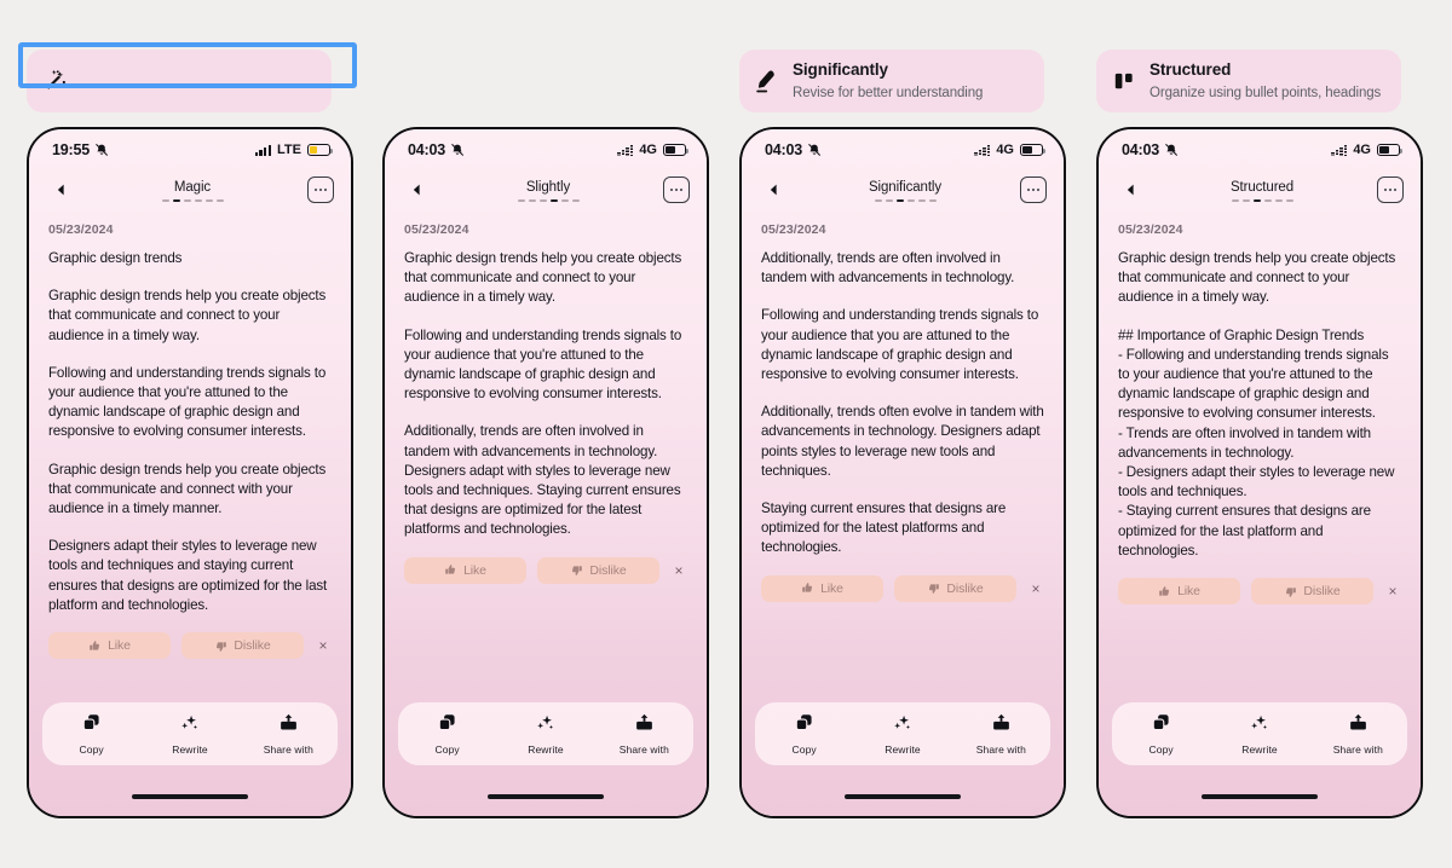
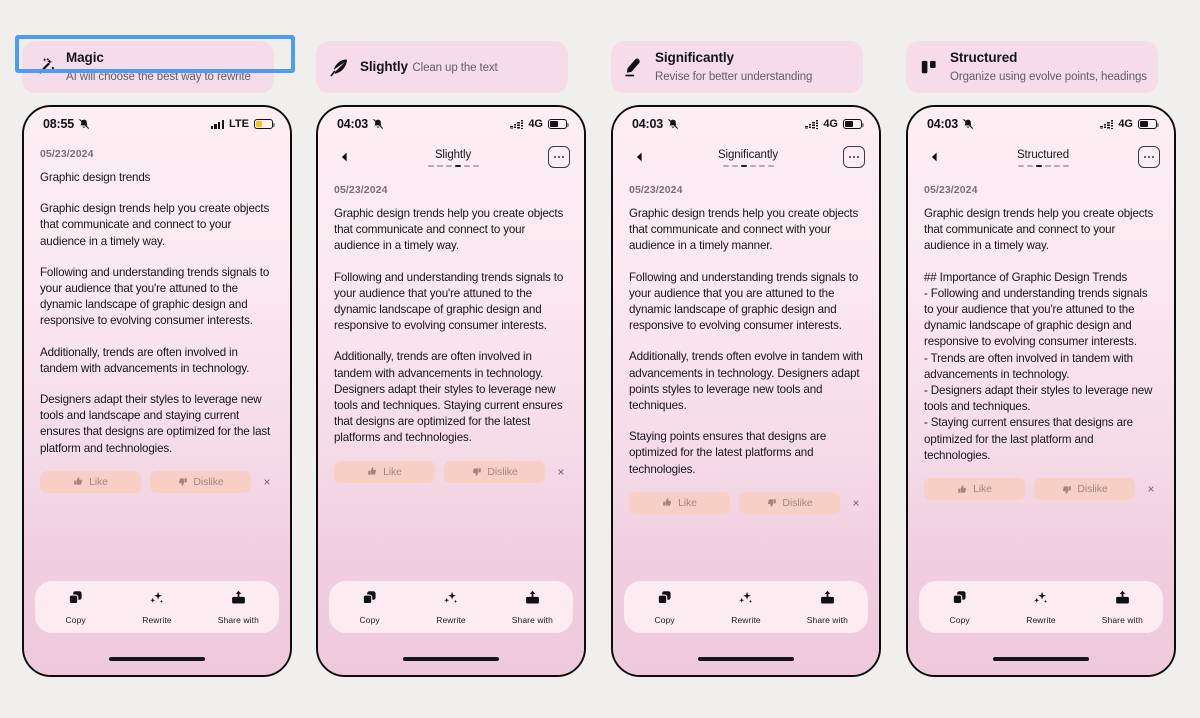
+ Magic AI will choose the best way to rewrite
- 19:55
+ 08:55
  LTE
- Magic
  05/23/2024
  Graphic design trends
  Graphic design trends help you create objects that communicate and connect to your audience in a timely way.
  Following and understanding trends signals to your audience that you're attuned to the dynamic landscape of graphic design and responsive to evolving consumer interests.
- Graphic design trends help you create objects that communicate and connect with your audience in a timely manner.
+ Additionally, trends are often involved in tandem with advancements in technology.
- Designers adapt their styles to leverage new tools and techniques and staying current ensures that designs are optimized for the last platform and technologies.
+ Designers adapt their styles to leverage new tools and landscape and staying current ensures that designs are optimized for the last platform and technologies.
  Like
  Dislike
  ×
  Copy
  Rewrite
  Share with
+ Slightly Clean up the text
  04:03
  4G
  Slightly
  05/23/2024
  Graphic design trends help you create objects that communicate and connect to your audience in a timely way.
  Following and understanding trends signals to your audience that you're attuned to the dynamic landscape of graphic design and responsive to evolving consumer interests.
- Additionally, trends are often involved in tandem with advancements in technology. Designers adapt with styles to leverage new tools and techniques. Staying current ensures that designs are optimized for the latest platforms and technologies.
+ Additionally, trends are often involved in tandem with advancements in technology. Designers adapt their styles to leverage new tools and techniques. Staying current ensures that designs are optimized for the latest platforms and technologies.
  Like
  Dislike
  ×
  Copy
  Rewrite
  Share with
  Significantly Revise for better understanding
  04:03
  4G
  Significantly
  05/23/2024
- Additionally, trends are often involved in tandem with advancements in technology.
+ Graphic design trends help you create objects that communicate and connect with your audience in a timely manner.
  Following and understanding trends signals to your audience that you are attuned to the dynamic landscape of graphic design and responsive to evolving consumer interests.
  Additionally, trends often evolve in tandem with advancements in technology. Designers adapt points styles to leverage new tools and techniques.
- Staying current ensures that designs are optimized for the latest platforms and technologies.
+ Staying points ensures that designs are optimized for the latest platforms and technologies.
  Like
  Dislike
  ×
  Copy
  Rewrite
  Share with
- Structured Organize using bullet points, headings
+ Structured Organize using evolve points, headings
  04:03
  4G
  Structured
  05/23/2024
  Graphic design trends help you create objects that communicate and connect to your audience in a timely way.
  ## Importance of Graphic Design Trends
  - Following and understanding trends signals to your audience that you're attuned to the dynamic landscape of graphic design and responsive to evolving consumer interests.
  - Trends are often involved in tandem with advancements in technology.
  - Designers adapt their styles to leverage new tools and techniques.
  - Staying current ensures that designs are optimized for the last platform and technologies.
  Like
  Dislike
  ×
  Copy
  Rewrite
  Share with
